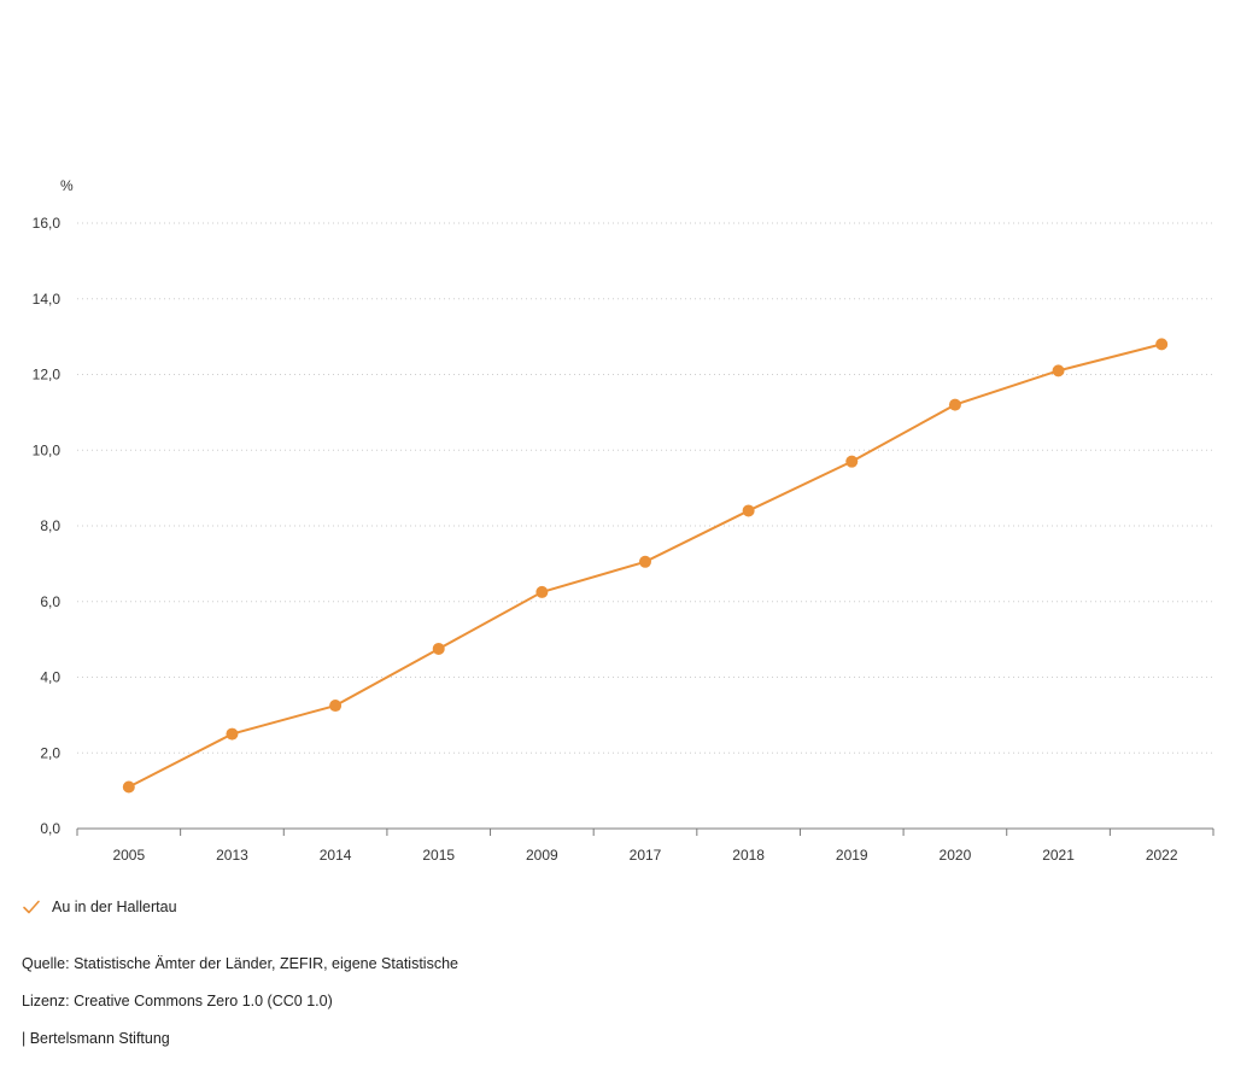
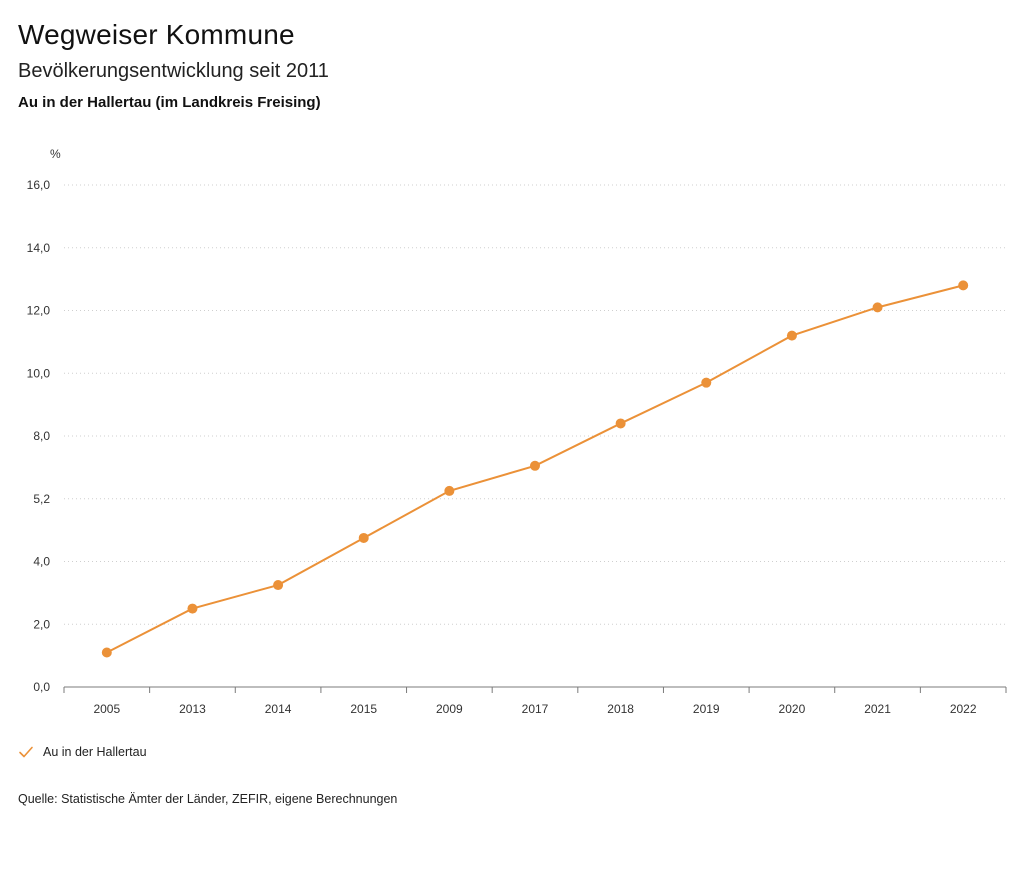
+ Wegweiser Kommune
+ Bevölkerungsentwicklung seit 2011
+ Au in der Hallertau (im Landkreis Freising)
  %
  0,0
  2,0
  4,0
- 6,0
+ 5,2
  8,0
  10,0
  12,0
  14,0
  16,0
  2005
  2013
  2014
  2015
  2009
  2017
  2018
  2019
  2020
  2021
  2022
  Au in der Hallertau
- Quelle: Statistische Ämter der Länder, ZEFIR, eigene Statistische
+ Quelle: Statistische Ämter der Länder, ZEFIR, eigene Berechnungen
- Lizenz: Creative Commons Zero 1.0 (CC0 1.0)
- | Bertelsmann Stiftung
